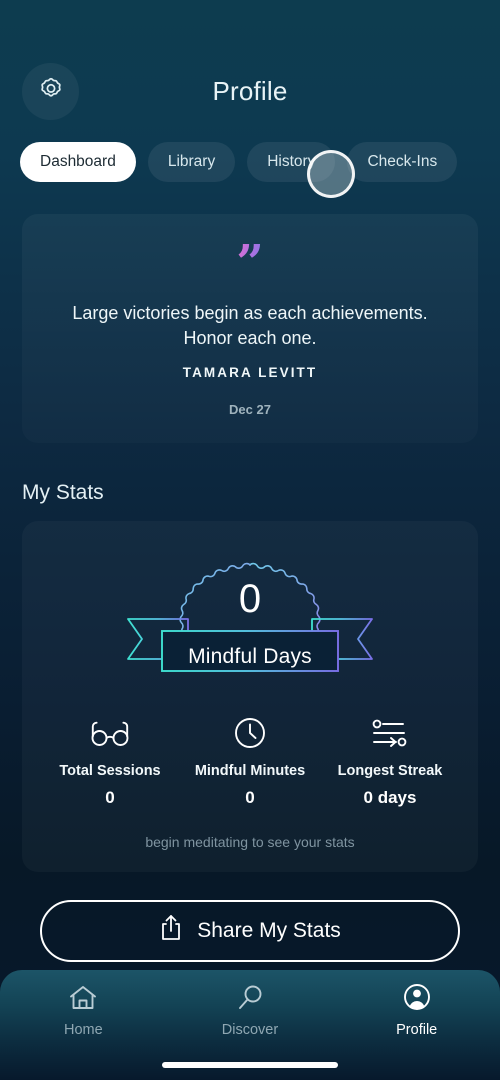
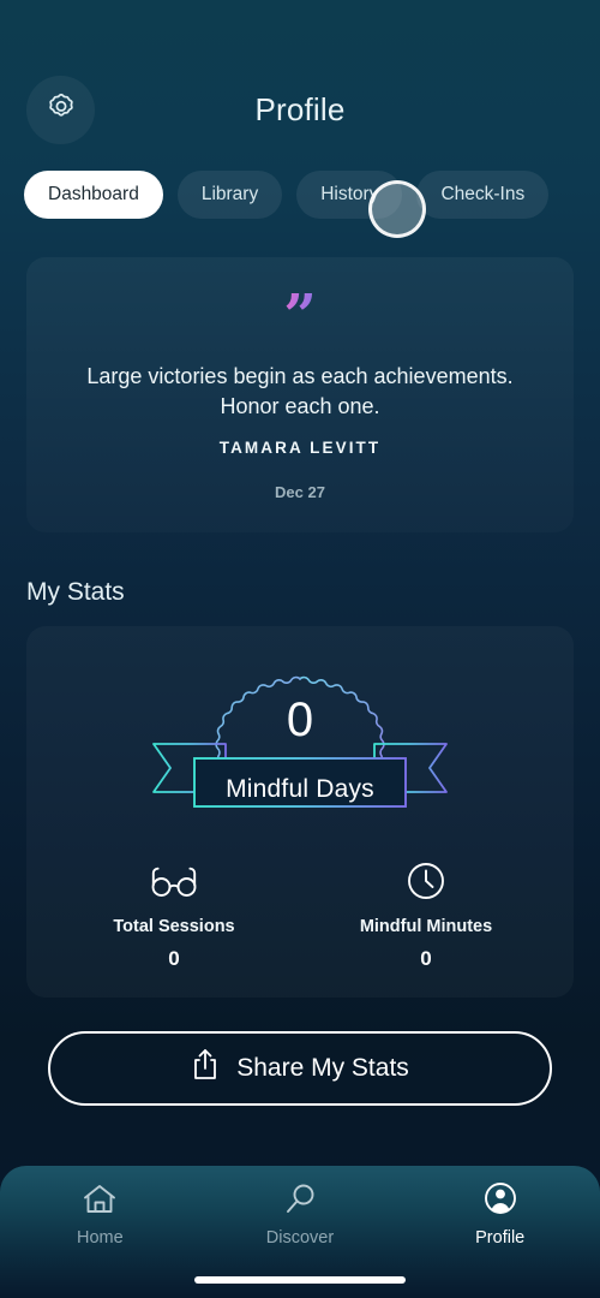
  Profile
  Dashboard
  Library
  History
  Check-Ins
  ”
  Large victories begin as each achievements. Honor each one.
  TAMARA LEVITT
  Dec 27
  My Stats
  0
  Mindful Days
  Total Sessions
  0
  Mindful Minutes
  0
- Longest Streak
- 0 days
- begin meditating to see your stats
  Share My Stats
  Home
  Discover
  Profile
